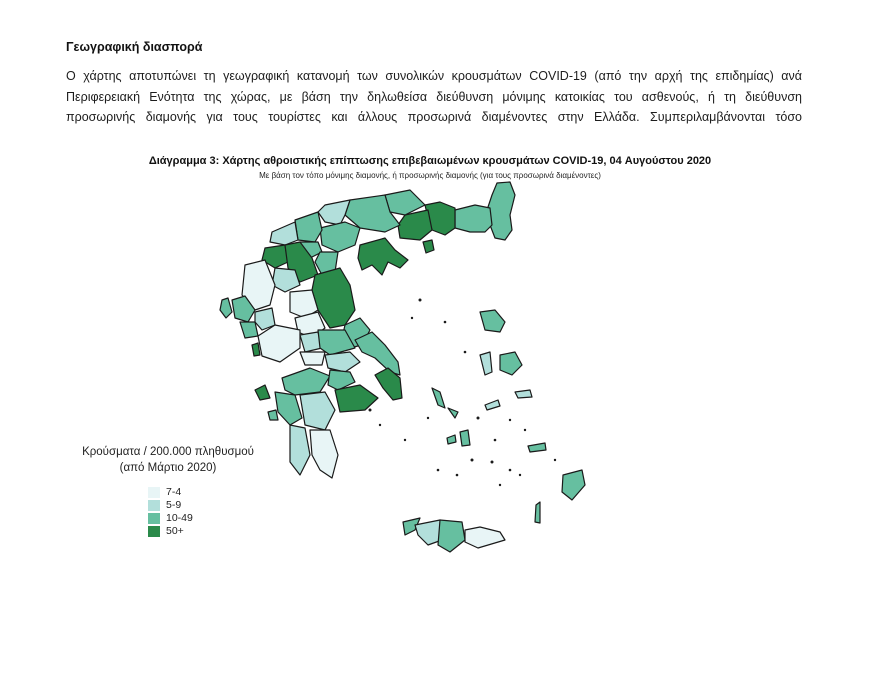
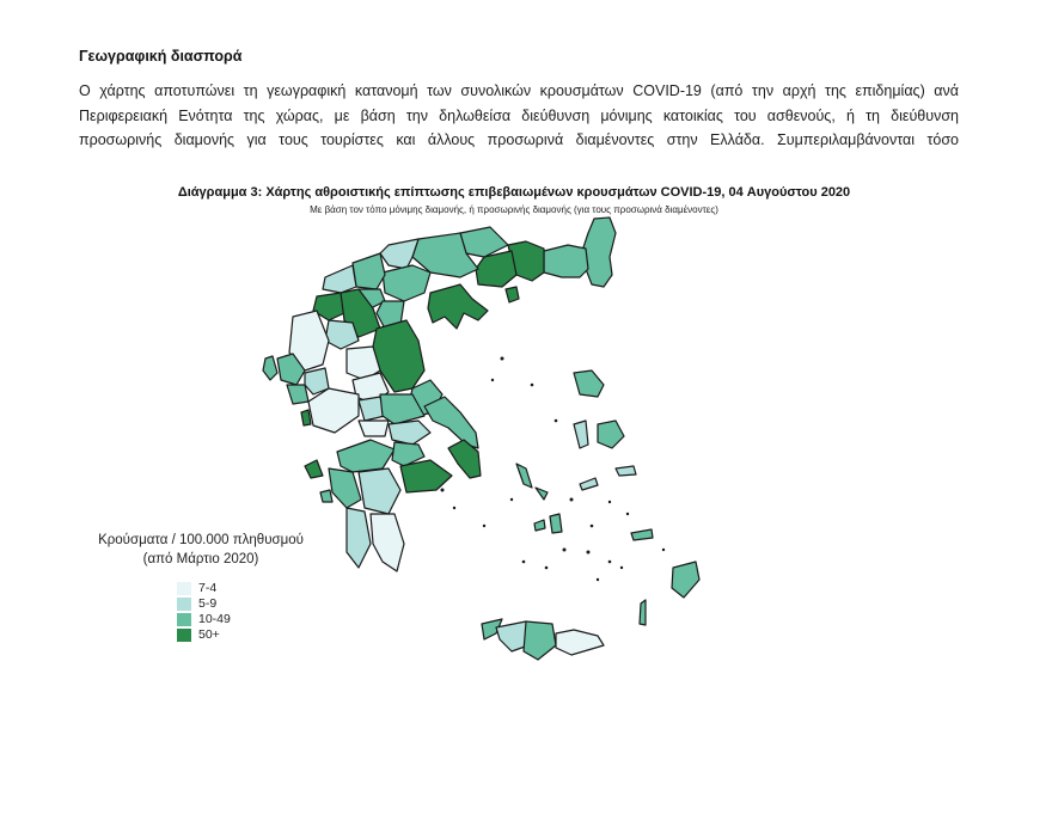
  Γεωγραφική διασπορά
  Ο χάρτης αποτυπώνει τη γεωγραφική κατανομή των συνολικών κρουσμάτων COVID-19 (από την αρχή της επιδημίας) ανά
  Περιφερειακή Ενότητα της χώρας, με βάση την δηλωθείσα διεύθυνση μόνιμης κατοικίας του ασθενούς, ή τη διεύθυνση
  προσωρινής διαμονής για τους τουρίστες και άλλους προσωρινά διαμένοντες στην Ελλάδα. Συμπεριλαμβάνονται τόσο
  Διάγραμμα 3: Χάρτης αθροιστικής επίπτωσης επιβεβαιωμένων κρουσμάτων COVID-19, 04 Αυγούστου 2020
  Με βάση τον τόπο μόνιμης διαμονής, ή προσωρινής διαμονής (για τους προσωρινά διαμένοντες)
- Κρούσματα / 200.000 πληθυσμού
+ Κρούσματα / 100.000 πληθυσμού
  (από Μάρτιο 2020)
  7-4
  5-9
  10-49
  50+
